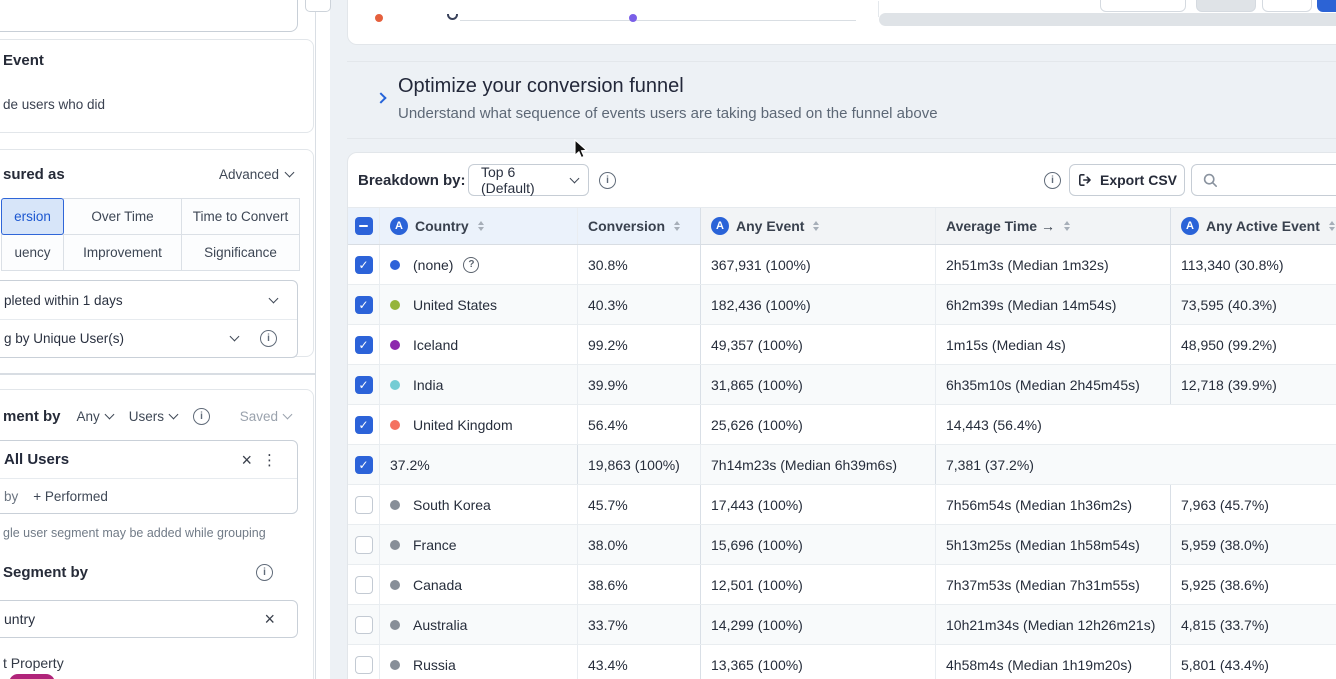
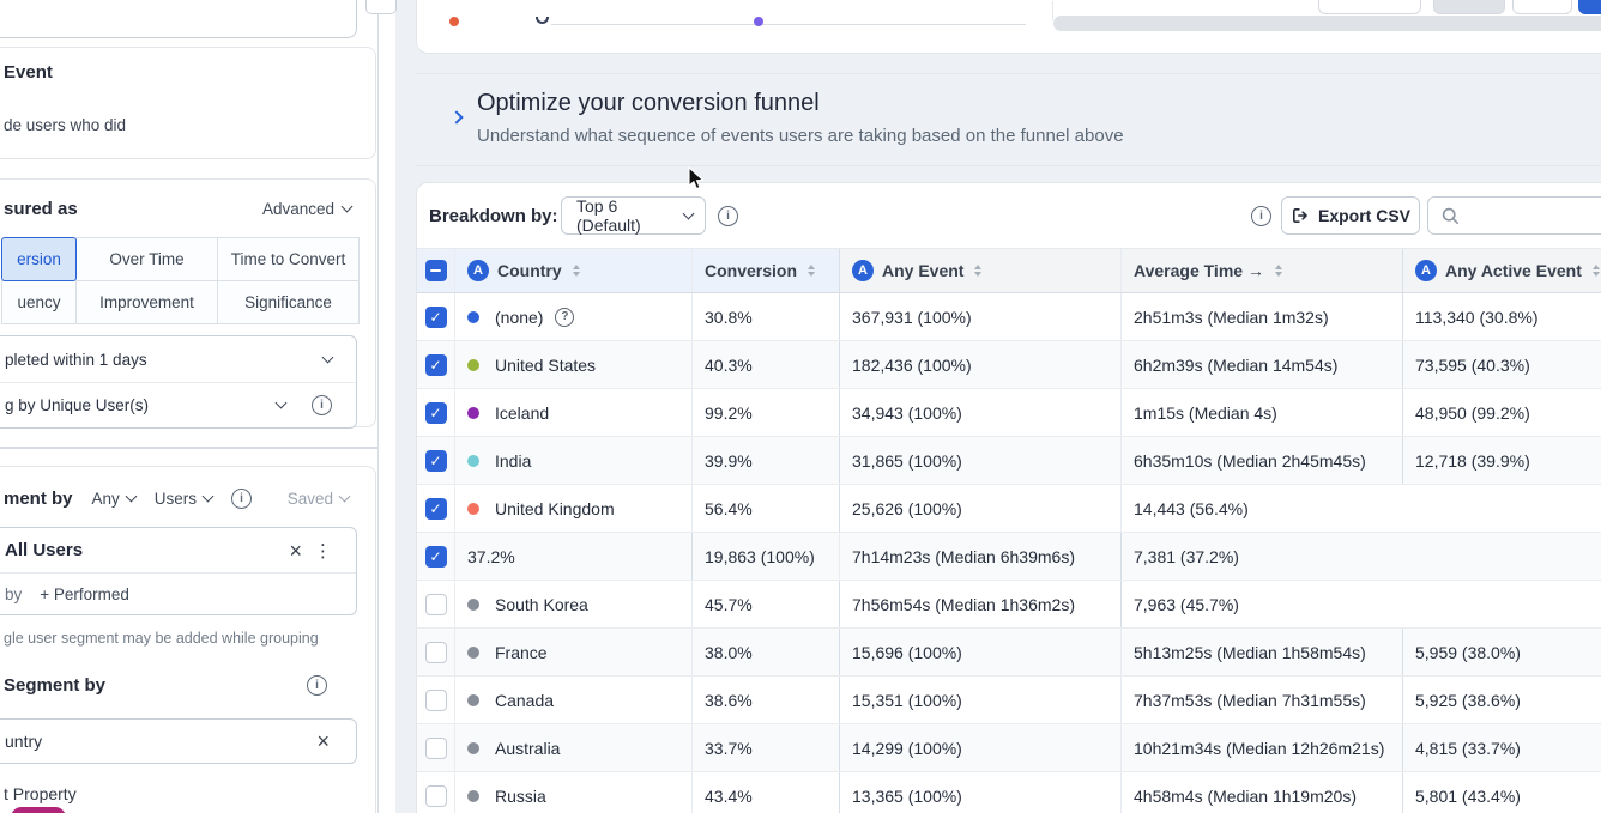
  Event
  de users who did
  sured as
  Advanced
  ersion
  Over Time
  Time to Convert
  uency
  Improvement
  Significance
  pleted within 1 days
  g by Unique User(s)
  i
  ment by
  Any
  Users
  i
  Saved
  All Users
  ×
  ⋮
  by
  + Performed
  gle user segment may be added while grouping
  Segment by
  i
  untry
  ×
  t Property
  Optimize your conversion funnel
  Understand what sequence of events users are taking based on the funnel above
  Breakdown by:
  Top 6 (Default)
  i
  i
  Export CSV
  A
  Country
  Conversion
  A
  Any Event
  Average Time →
  A
  Any Active Event
  ✓
  (none)
  ?
  30.8%
  367,931 (100%)
  2h51m3s (Median 1m32s)
  113,340 (30.8%)
  ✓
  United States
  40.3%
  182,436 (100%)
  6h2m39s (Median 14m54s)
  73,595 (40.3%)
  ✓
  Iceland
  99.2%
- 49,357 (100%)
+ 34,943 (100%)
  1m15s (Median 4s)
  48,950 (99.2%)
  ✓
  India
  39.9%
  31,865 (100%)
  6h35m10s (Median 2h45m45s)
  12,718 (39.9%)
  ✓
  United Kingdom
  56.4%
  25,626 (100%)
  14,443 (56.4%)
  ✓
  37.2%
  19,863 (100%)
  7h14m23s (Median 6h39m6s)
  7,381 (37.2%)
  South Korea
  45.7%
- 17,443 (100%)
  7h56m54s (Median 1h36m2s)
  7,963 (45.7%)
  France
  38.0%
  15,696 (100%)
  5h13m25s (Median 1h58m54s)
  5,959 (38.0%)
  Canada
  38.6%
- 12,501 (100%)
+ 15,351 (100%)
  7h37m53s (Median 7h31m55s)
  5,925 (38.6%)
  Australia
  33.7%
  14,299 (100%)
  10h21m34s (Median 12h26m21s)
  4,815 (33.7%)
  Russia
  43.4%
  13,365 (100%)
  4h58m4s (Median 1h19m20s)
  5,801 (43.4%)
